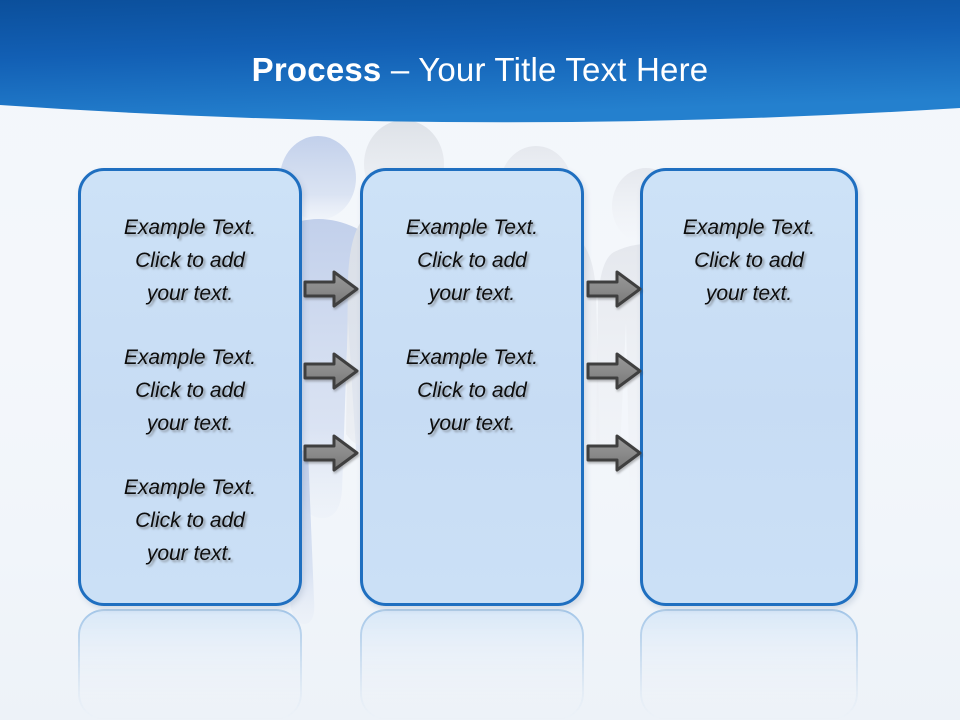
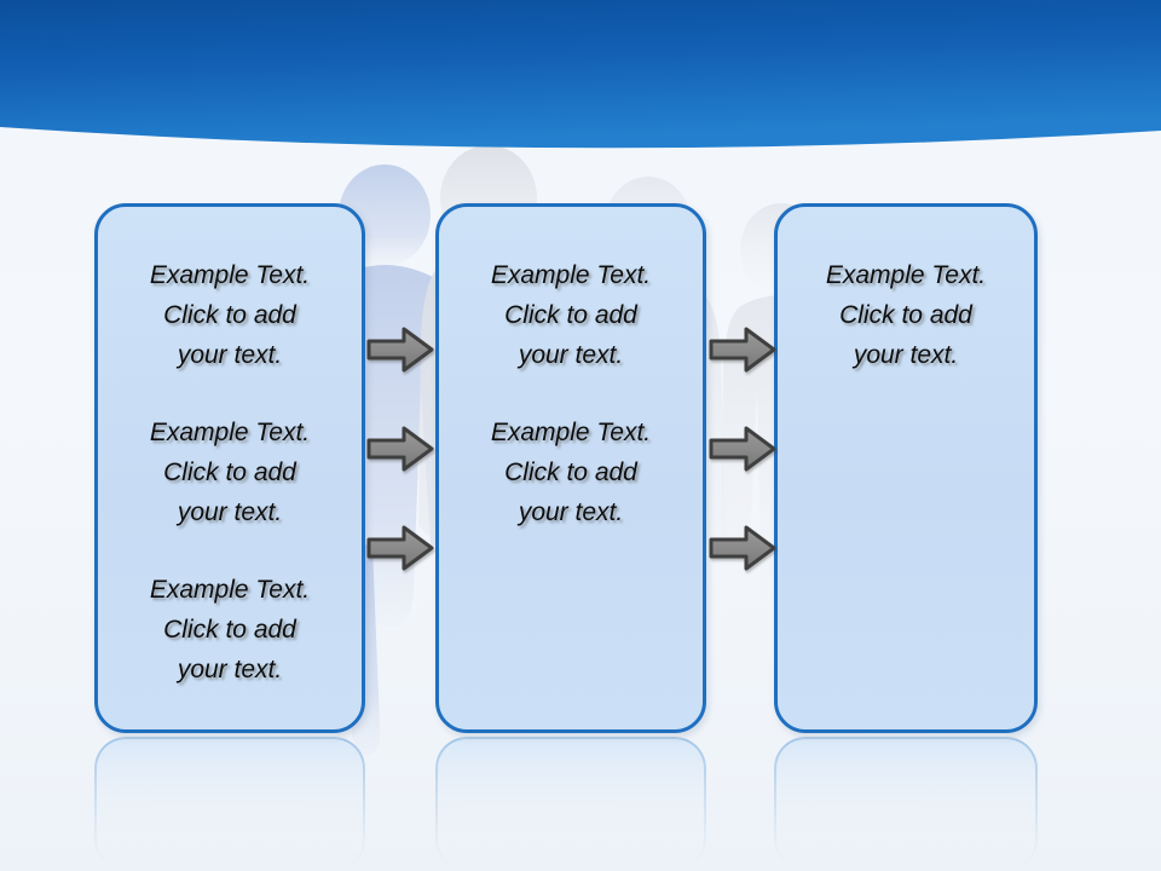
- Process – Your Title Text Here
  Example Text.
  Click to add
  your text.
  Example Text.
  Click to add
  your text.
  Example Text.
  Click to add
  your text.
  Example Text.
  Click to add
  your text.
  Example Text.
  Click to add
  your text.
  Example Text.
  Click to add
  your text.
